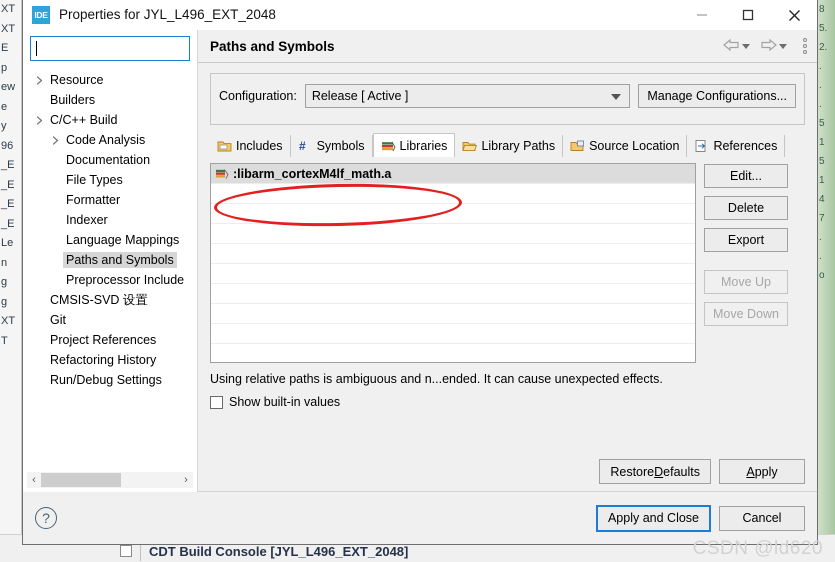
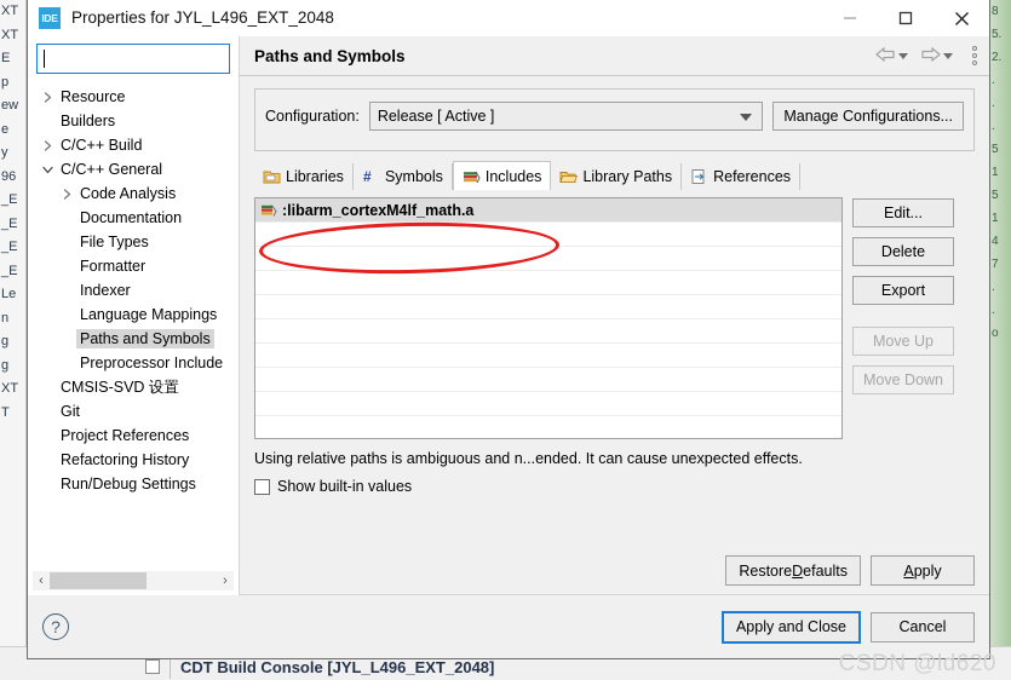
  XT
  XT
  E
  p
  ew
  e
  y
  96
  _E
  _E
  _E
  _E
  Le
  n
  g
  g
  XT
  T
  8
  5.
  2.
  .
  .
  .
  5
  1
  5
  1
  4
  7
  .
  .
  o
  CDT Build Console [JYL_L496_EXT_2048]
  IDE
  Properties for JYL_L496_EXT_2048
  Resource
  Builders
  C/C++ Build
+ C/C++ General
  Code Analysis
  Documentation
  File Types
  Formatter
  Indexer
  Language Mappings
  Paths and Symbols
  Preprocessor Include
  CMSIS-SVD 设置
  Git
  Project References
  Refactoring History
  Run/Debug Settings
  ‹
  ›
  Paths and Symbols
  Configuration:
  Release [ Active ]
  Manage Configurations...
- Includes
+ Libraries
  #
  Symbols
- Libraries
+ Includes
  Library Paths
- Source Location
  References
  :libarm_cortexM4lf_math.a
  Edit...
  Delete
  Export
  Move Up
  Move Down
  Using relative paths is ambiguous and n...ended. It can cause unexpected effects.
  Show built-in values
  Restore
  D
  efaults
  A
  pply
  ?
  Apply and Close
  Cancel
  CSDN @ld620
